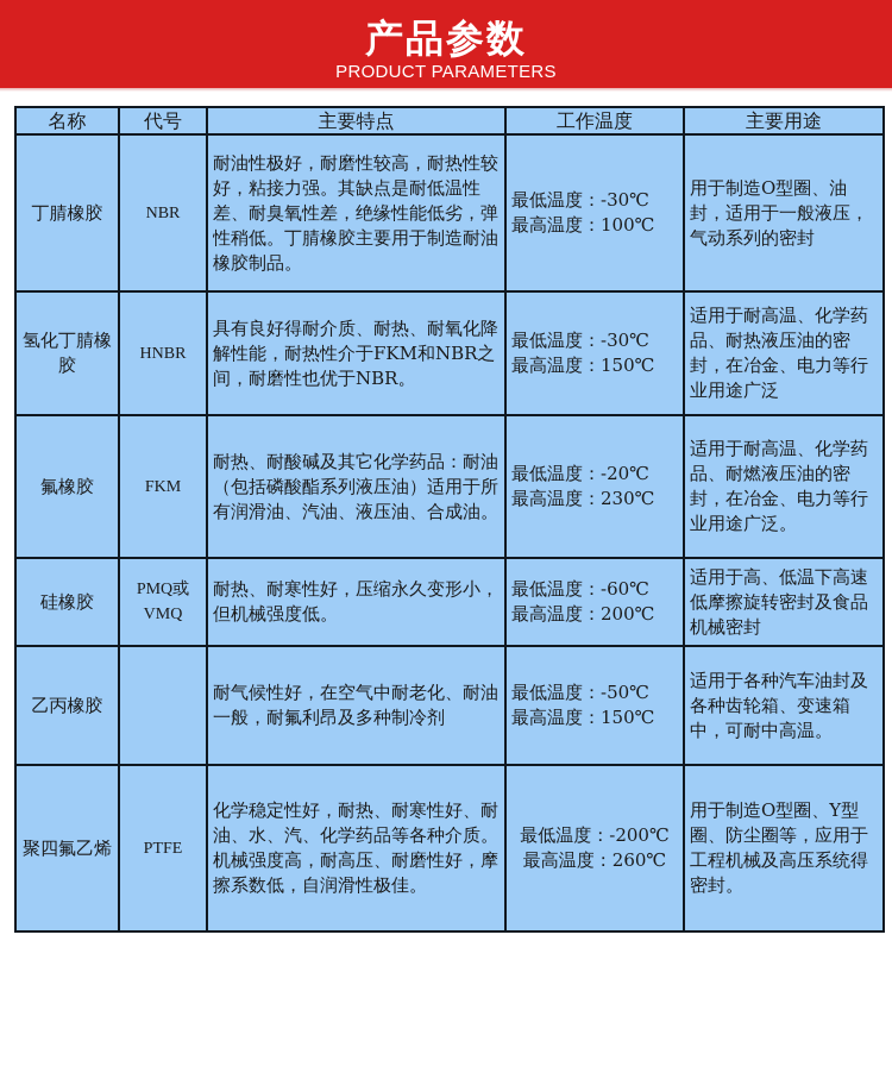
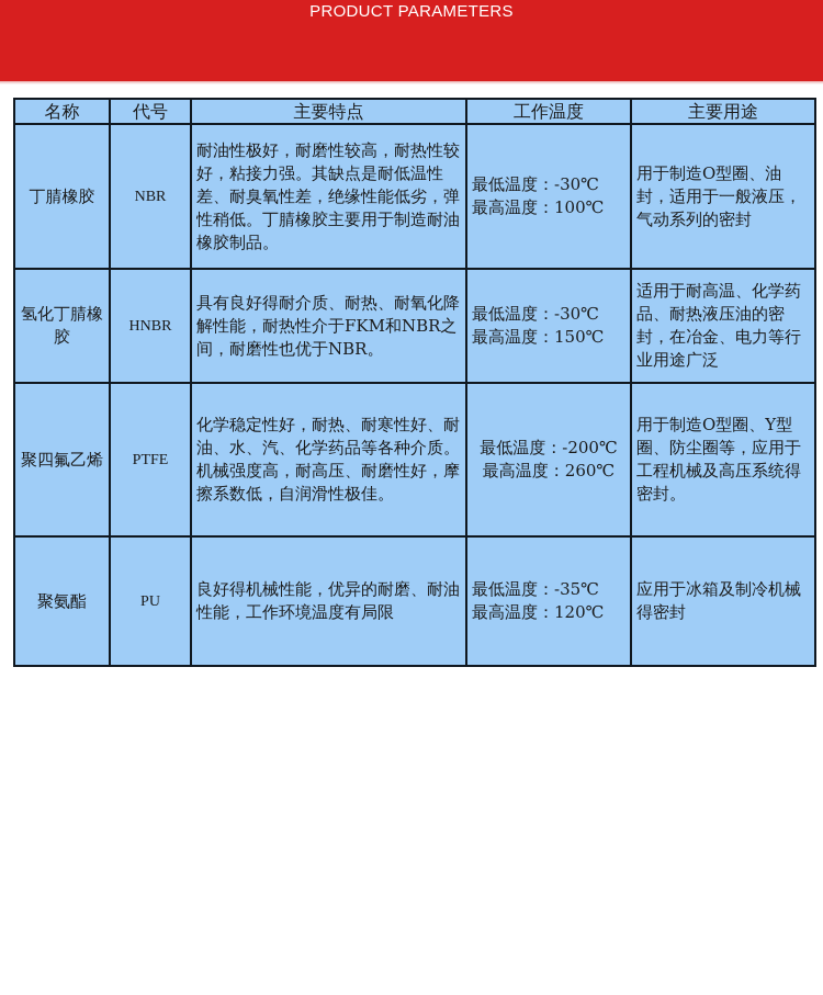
- 产品参数
  PRODUCT PARAMETERS
  名称	代号	主要特点	工作温度	主要用途
  丁腈橡胶	NBR	耐油性极好，耐磨性较高，耐热性较好，粘接力强。其缺点是耐低温性差、耐臭氧性差，绝缘性能低劣，弹性稍低。丁腈橡胶主要用于制造耐油橡胶制品。	最低温度：-30℃ 最高温度：100℃	用于制造O型圈、油封，适用于一般液压，气动系列的密封
  氢化丁腈橡胶	HNBR	具有良好得耐介质、耐热、耐氧化降解性能，耐热性介于FKM和NBR之间，耐磨性也优于NBR。	最低温度：-30℃ 最高温度：150℃	适用于耐高温、化学药品、耐热液压油的密封，在冶金、电力等行业用途广泛
- 氟橡胶	FKM	耐热、耐酸碱及其它化学药品：耐油（包括磷酸酯系列液压油）适用于所有润滑油、汽油、液压油、合成油。	最低温度：-20℃ 最高温度：230℃	适用于耐高温、化学药品、耐燃液压油的密封，在冶金、电力等行业用途广泛。
- 硅橡胶	PMQ或VMQ	耐热、耐寒性好，压缩永久变形小，但机械强度低。	最低温度：-60℃ 最高温度：200℃	适用于高、低温下高速低摩擦旋转密封及食品机械密封
- 乙丙橡胶		耐气候性好，在空气中耐老化、耐油一般，耐氟利昂及多种制冷剂	最低温度：-50℃ 最高温度：150℃	适用于各种汽车油封及各种齿轮箱、变速箱中，可耐中高温。
  聚四氟乙烯	PTFE	化学稳定性好，耐热、耐寒性好、耐油、水、汽、化学药品等各种介质。机械强度高，耐高压、耐磨性好，摩擦系数低，自润滑性极佳。	最低温度：-200℃ 最高温度：260℃	用于制造O型圈、Y型圈、防尘圈等，应用于工程机械及高压系统得密封。
+ 聚氨酯	PU	良好得机械性能，优异的耐磨、耐油性能，工作环境温度有局限	最低温度：-35℃ 最高温度：120℃	应用于冰箱及制冷机械得密封
